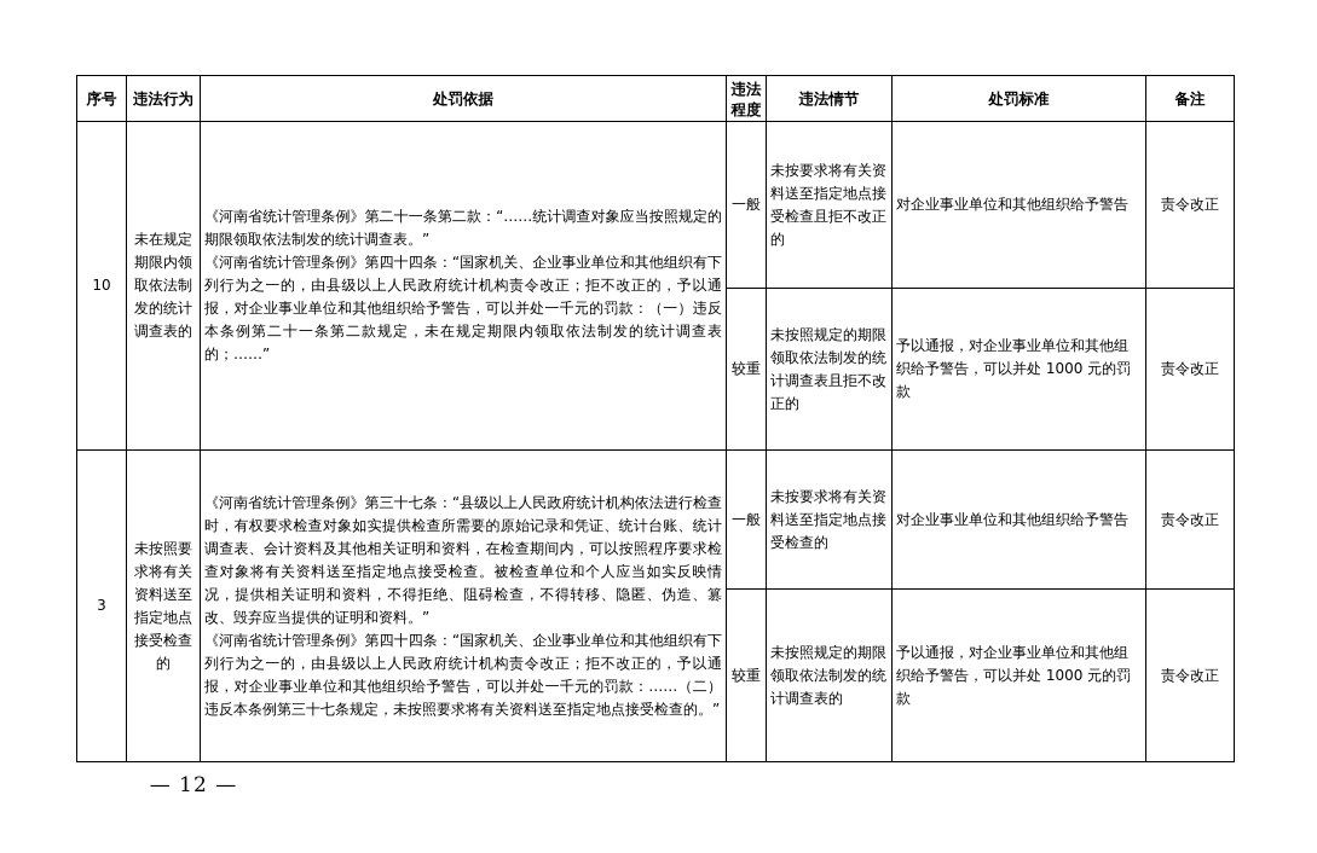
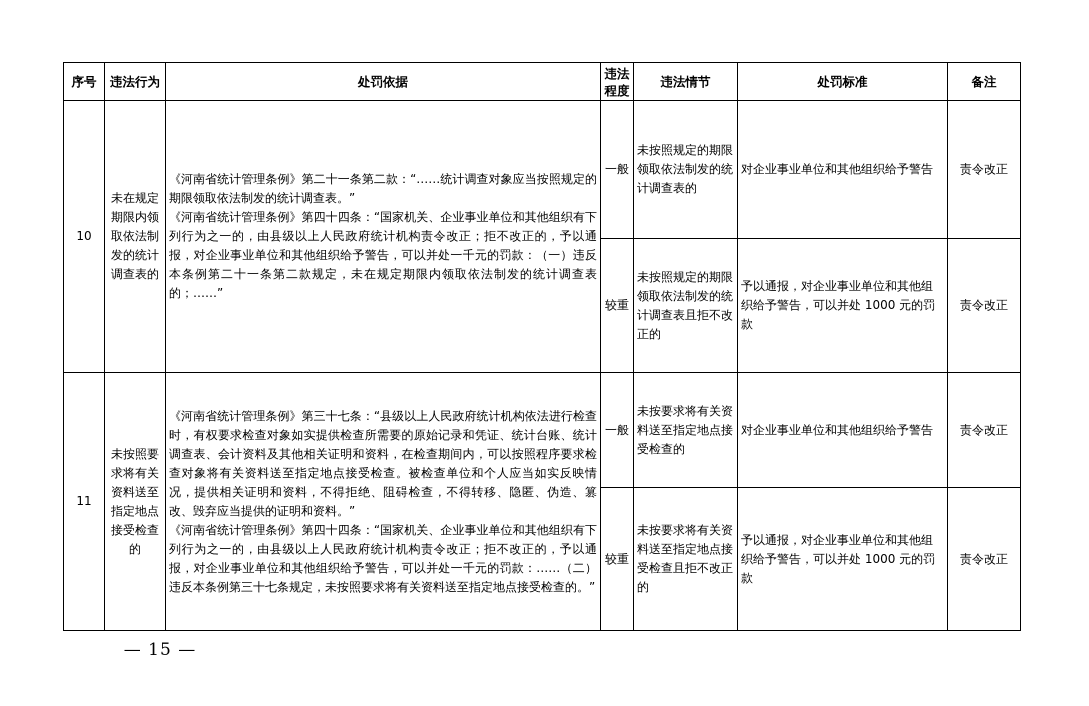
  序号	违法行为	处罚依据	违法程度	违法情节	处罚标准	备注
- 10	未在规定期限内领取依法制发的统计调查表的	《河南省统计管理条例》第二十一条第二款：“……统计调查对象应当按照规定的期限领取依法制发的统计调查表。” 《河南省统计管理条例》第四十四条：“国家机关、企业事业单位和其他组织有下列行为之一的，由县级以上人民政府统计机构责令改正；拒不改正的，予以通报，对企业事业单位和其他组织给予警告，可以并处一千元的罚款：（一）违反本条例第二十一条第二款规定，未在规定期限内领取依法制发的统计调查表的；……”	一般	未按要求将有关资料送至指定地点接受检查且拒不改正的	对企业事业单位和其他组织给予警告	责令改正
+ 10	未在规定期限内领取依法制发的统计调查表的	《河南省统计管理条例》第二十一条第二款：“……统计调查对象应当按照规定的期限领取依法制发的统计调查表。” 《河南省统计管理条例》第四十四条：“国家机关、企业事业单位和其他组织有下列行为之一的，由县级以上人民政府统计机构责令改正；拒不改正的，予以通报，对企业事业单位和其他组织给予警告，可以并处一千元的罚款：（一）违反本条例第二十一条第二款规定，未在规定期限内领取依法制发的统计调查表的；……”	一般	未按照规定的期限领取依法制发的统计调查表的	对企业事业单位和其他组织给予警告	责令改正
  较重	未按照规定的期限领取依法制发的统计调查表且拒不改正的	予以通报，对企业事业单位和其他组织给予警告，可以并处 1000 元的罚款	责令改正
- 3	未按照要求将有关资料送至指定地点接受检查的	《河南省统计管理条例》第三十七条：“县级以上人民政府统计机构依法进行检查时，有权要求检查对象如实提供检查所需要的原始记录和凭证、统计台账、统计调查表、会计资料及其他相关证明和资料，在检查期间内，可以按照程序要求检查对象将有关资料送至指定地点接受检查。被检查单位和个人应当如实反映情况，提供相关证明和资料，不得拒绝、阻碍检查，不得转移、隐匿、伪造、篡改、毁弃应当提供的证明和资料。” 《河南省统计管理条例》第四十四条：“国家机关、企业事业单位和其他组织有下列行为之一的，由县级以上人民政府统计机构责令改正；拒不改正的，予以通报，对企业事业单位和其他组织给予警告，可以并处一千元的罚款：……（二）违反本条例第三十七条规定，未按照要求将有关资料送至指定地点接受检查的。”	一般	未按要求将有关资料送至指定地点接受检查的	对企业事业单位和其他组织给予警告	责令改正
+ 11	未按照要求将有关资料送至指定地点接受检查的	《河南省统计管理条例》第三十七条：“县级以上人民政府统计机构依法进行检查时，有权要求检查对象如实提供检查所需要的原始记录和凭证、统计台账、统计调查表、会计资料及其他相关证明和资料，在检查期间内，可以按照程序要求检查对象将有关资料送至指定地点接受检查。被检查单位和个人应当如实反映情况，提供相关证明和资料，不得拒绝、阻碍检查，不得转移、隐匿、伪造、篡改、毁弃应当提供的证明和资料。” 《河南省统计管理条例》第四十四条：“国家机关、企业事业单位和其他组织有下列行为之一的，由县级以上人民政府统计机构责令改正；拒不改正的，予以通报，对企业事业单位和其他组织给予警告，可以并处一千元的罚款：……（二）违反本条例第三十七条规定，未按照要求将有关资料送至指定地点接受检查的。”	一般	未按要求将有关资料送至指定地点接受检查的	对企业事业单位和其他组织给予警告	责令改正
- 较重	未按照规定的期限领取依法制发的统计调查表的	予以通报，对企业事业单位和其他组织给予警告，可以并处 1000 元的罚款	责令改正
+ 较重	未按要求将有关资料送至指定地点接受检查且拒不改正的	予以通报，对企业事业单位和其他组织给予警告，可以并处 1000 元的罚款	责令改正
- — 12 —
+ — 15 —
